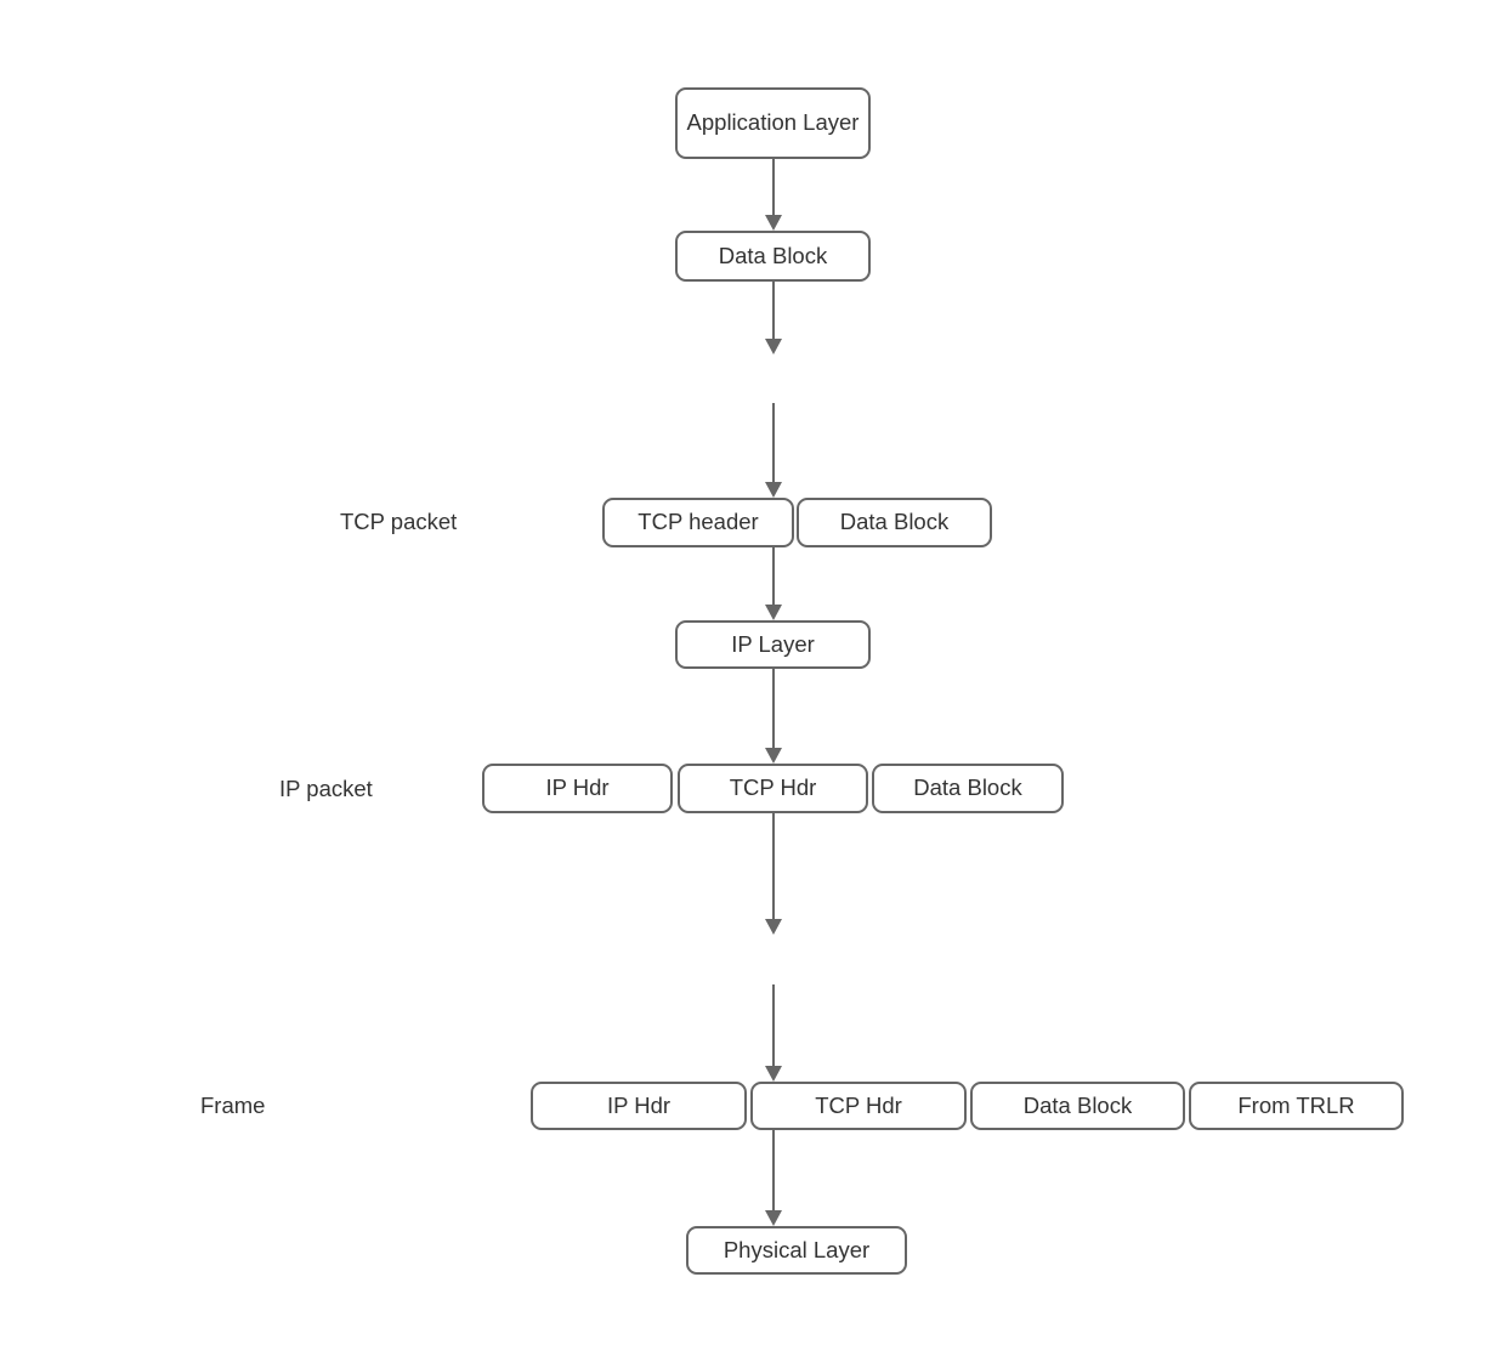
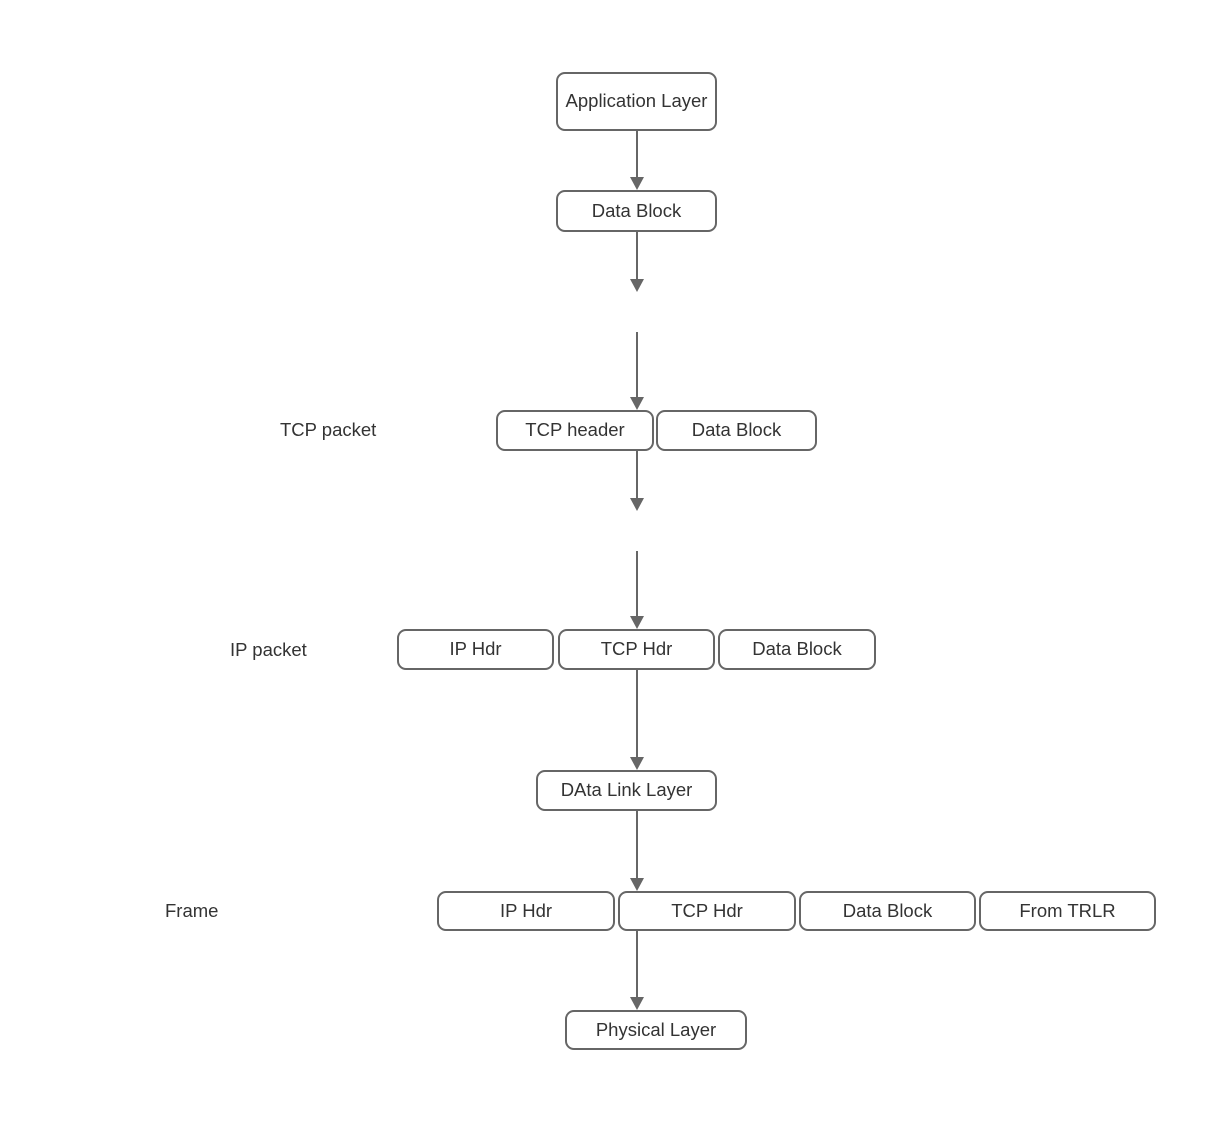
  Application Layer
  Data Block
  TCP packet
  TCP header
  Data Block
- IP Layer
  IP packet
  IP Hdr
  TCP Hdr
  Data Block
+ DAta Link Layer
  Frame
  IP Hdr
  TCP Hdr
  Data Block
  From TRLR
  Physical Layer
